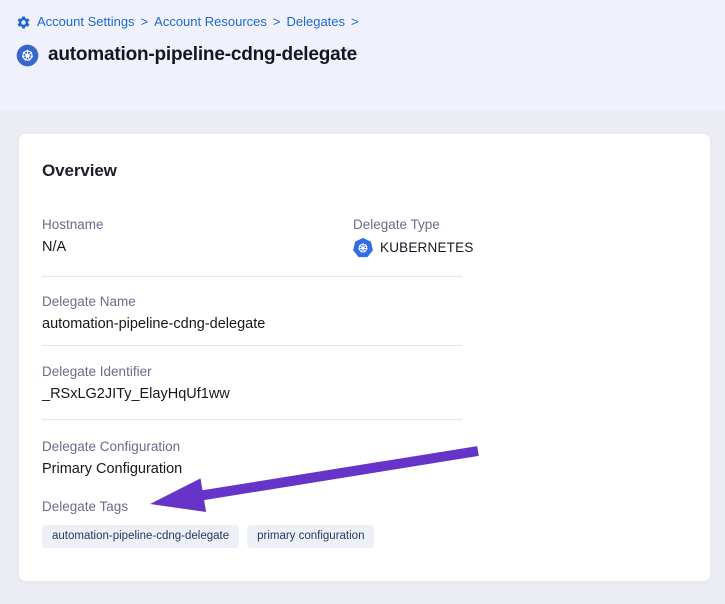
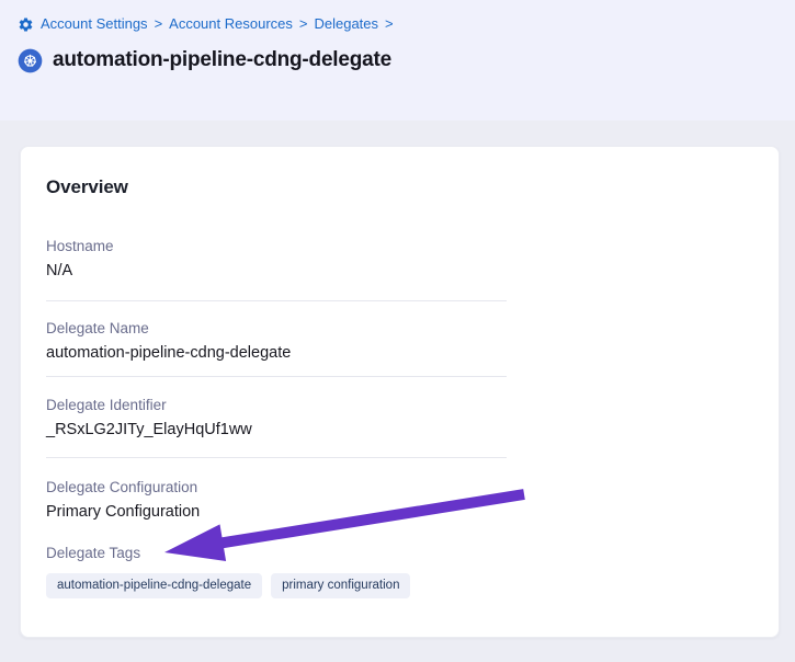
  Account Settings
  >
  Account Resources
  >
  Delegates
  >
  automation-pipeline-cdng-delegate
  Overview
  Hostname
  N/A
- Delegate Type
- KUBERNETES
  Delegate Name
  automation-pipeline-cdng-delegate
  Delegate Identifier
  _RSxLG2JITy_ElayHqUf1ww
  Delegate Configuration
  Primary Configuration
  Delegate Tags
  automation-pipeline-cdng-delegate
  primary configuration
